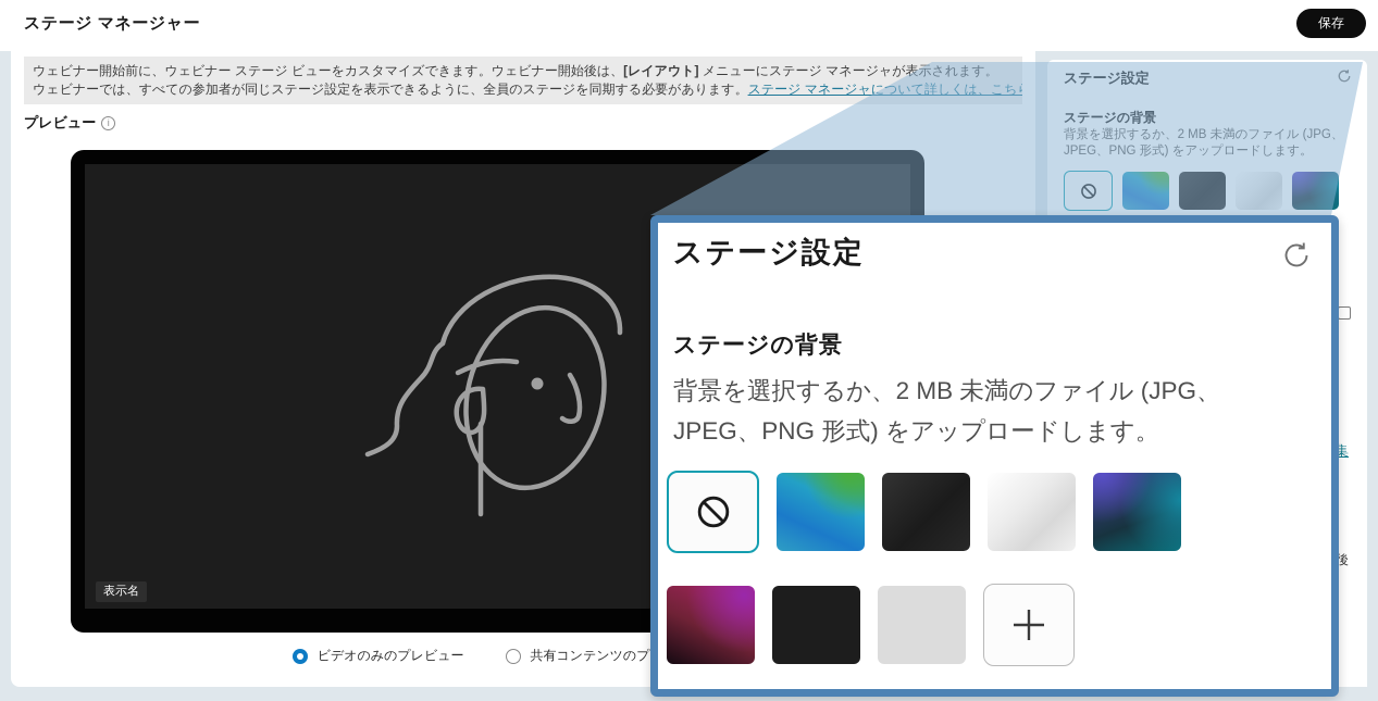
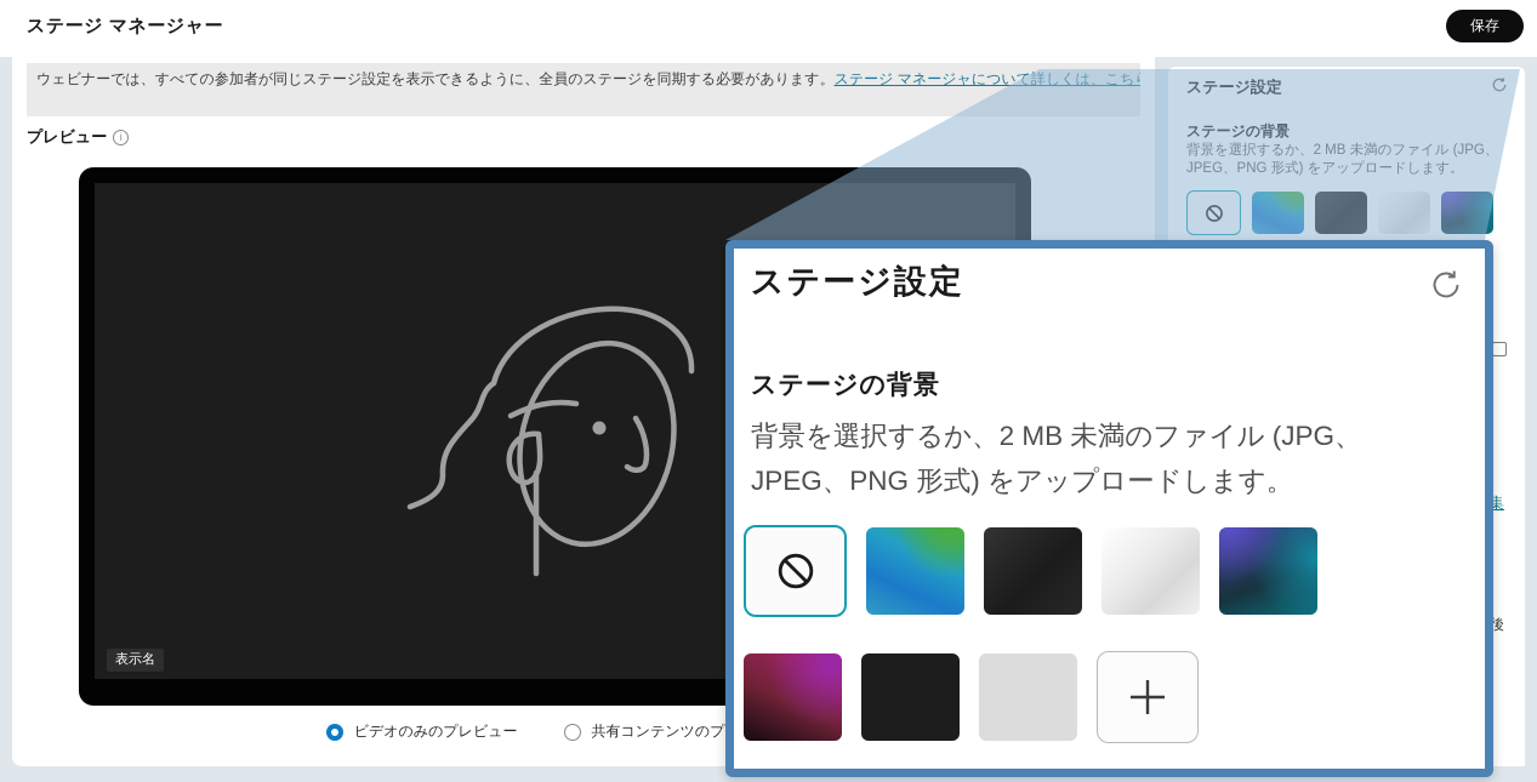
  ステージ マネージャー
  保存
- ウェビナー開始前に、ウェビナー ステージ ビューをカスタマイズできます。ウェビナー開始後は、[レイアウト] メニューにステージ マネージャが表示されます。
  ウェビナーでは、すべての参加者が同じステージ設定を表示できるように、全員のステージを同期する必要があります。ステージ マネージャについて詳しくは、こち
  プレビュー i
  表示名
  ビデオのみのプレビュー
  ステージ設定
  ステージの背景
  背景を選択するか、2 MB 未満のファイル (JPG、
  JPEG、PNG 形式) をアップロードします。
  集
  後
  ステージ設定
  ステージの背景
  背景を選択するか、2 MB 未満のファイル (JPG、
  JPEG、PNG 形式) をアップロードします。
